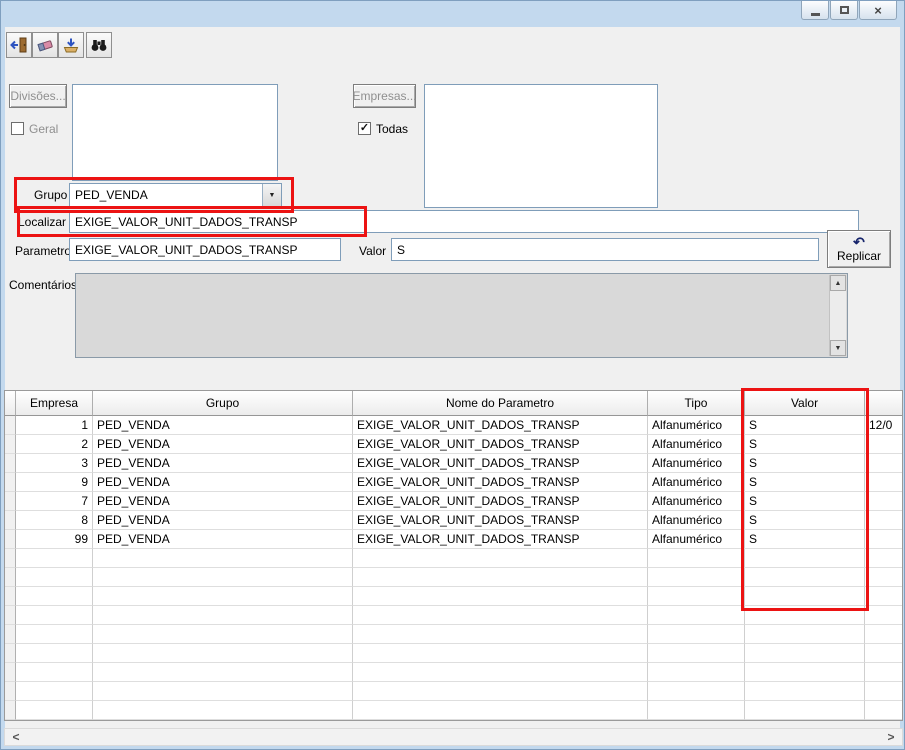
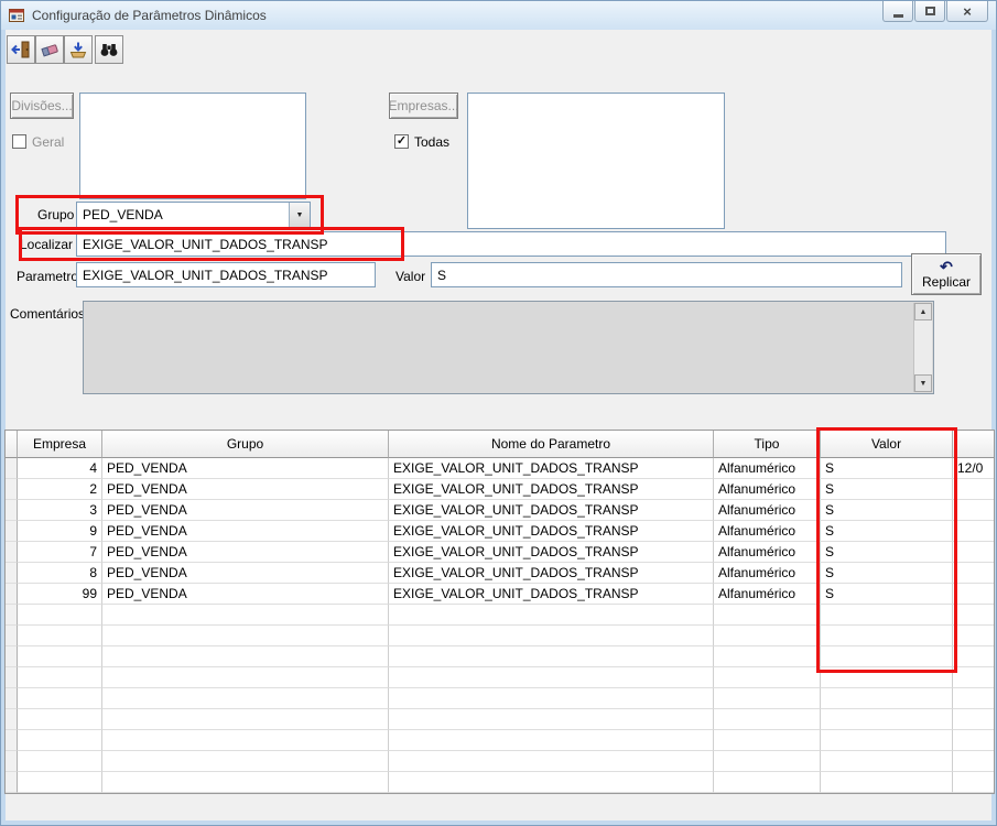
+ Configuração de Parâmetros Dinâmicos
  ×
  Divisões...
  Geral
  Empresas...
  ✓
  Todas
  Grupo
  PED_VENDA
  Localizar
  EXIGE_VALOR_UNIT_DADOS_TRANSP
  Parametro
  EXIGE_VALOR_UNIT_DADOS_TRANSP
  Valor
  S
  ↶
  Replicar
  Comentário
  Empresa
  Grupo
  Nome do Parametro
  Tipo
  Valor
- 1
+ 4
  PED_VENDA
  EXIGE_VALOR_UNIT_DADOS_TRANSP
  Alfanumérico
  S
  12/0
  2
  PED_VENDA
  EXIGE_VALOR_UNIT_DADOS_TRANSP
  Alfanumérico
  S
  3
  PED_VENDA
  EXIGE_VALOR_UNIT_DADOS_TRANSP
  Alfanumérico
  S
  9
  PED_VENDA
  EXIGE_VALOR_UNIT_DADOS_TRANSP
  Alfanumérico
  S
  7
  PED_VENDA
  EXIGE_VALOR_UNIT_DADOS_TRANSP
  Alfanumérico
  S
  8
  PED_VENDA
  EXIGE_VALOR_UNIT_DADOS_TRANSP
  Alfanumérico
  S
  99
  PED_VENDA
  EXIGE_VALOR_UNIT_DADOS_TRANSP
  Alfanumérico
  S
- <
- >
